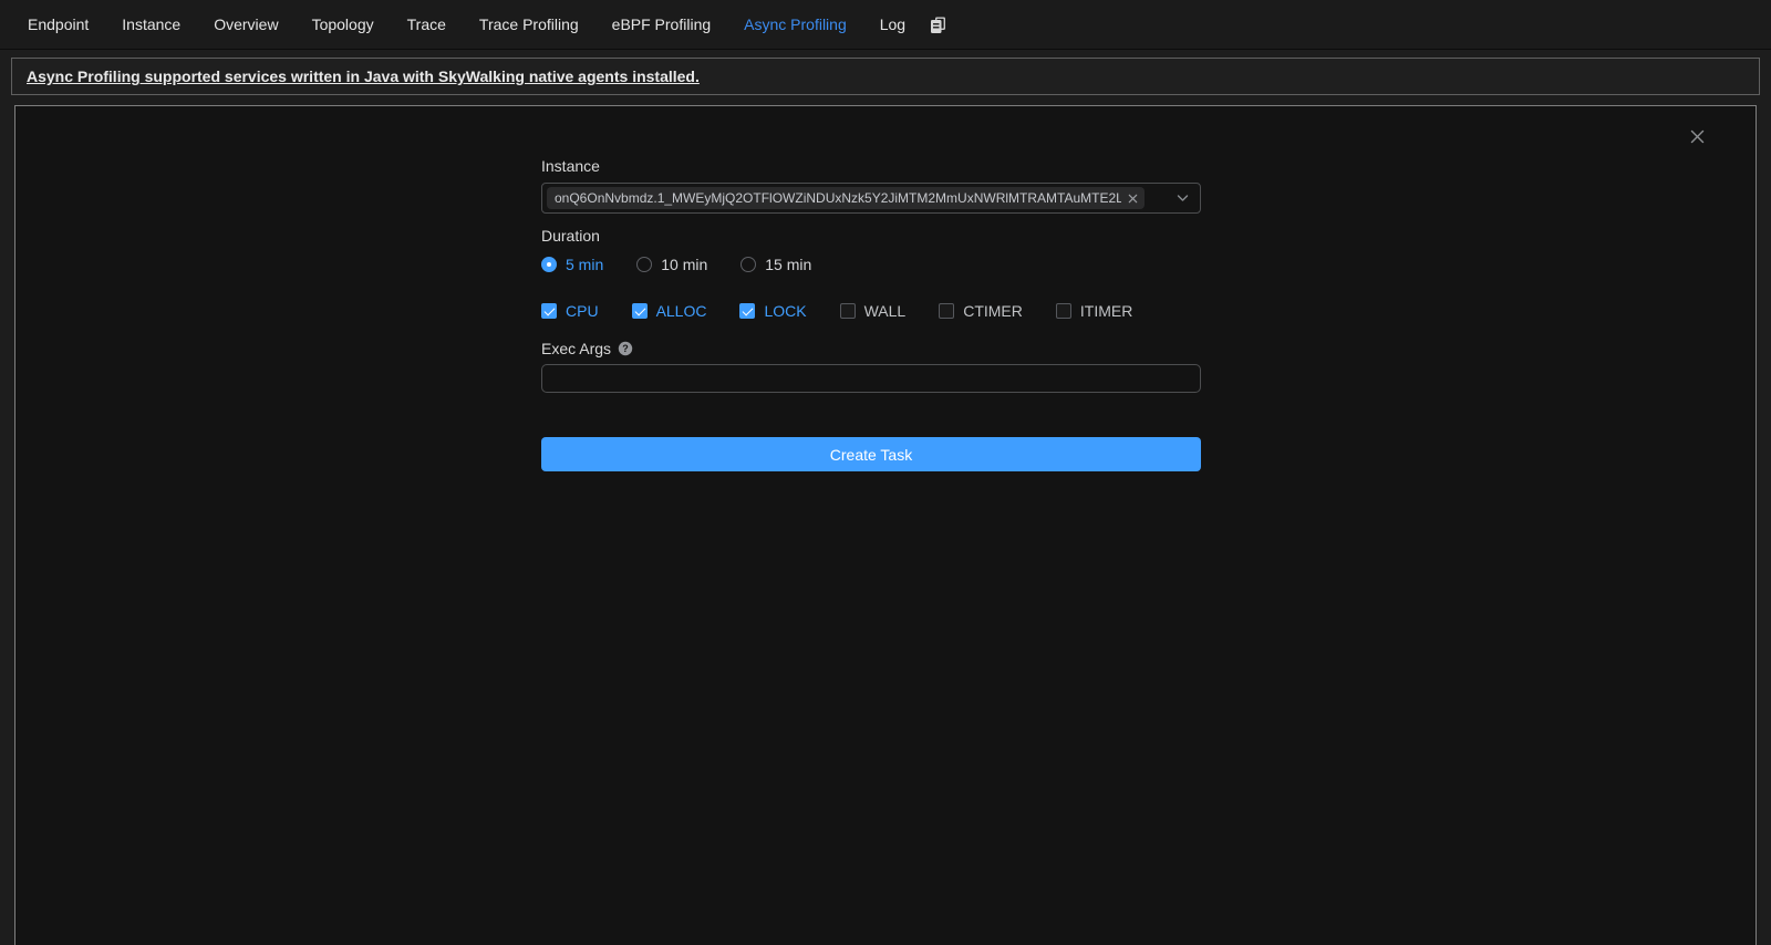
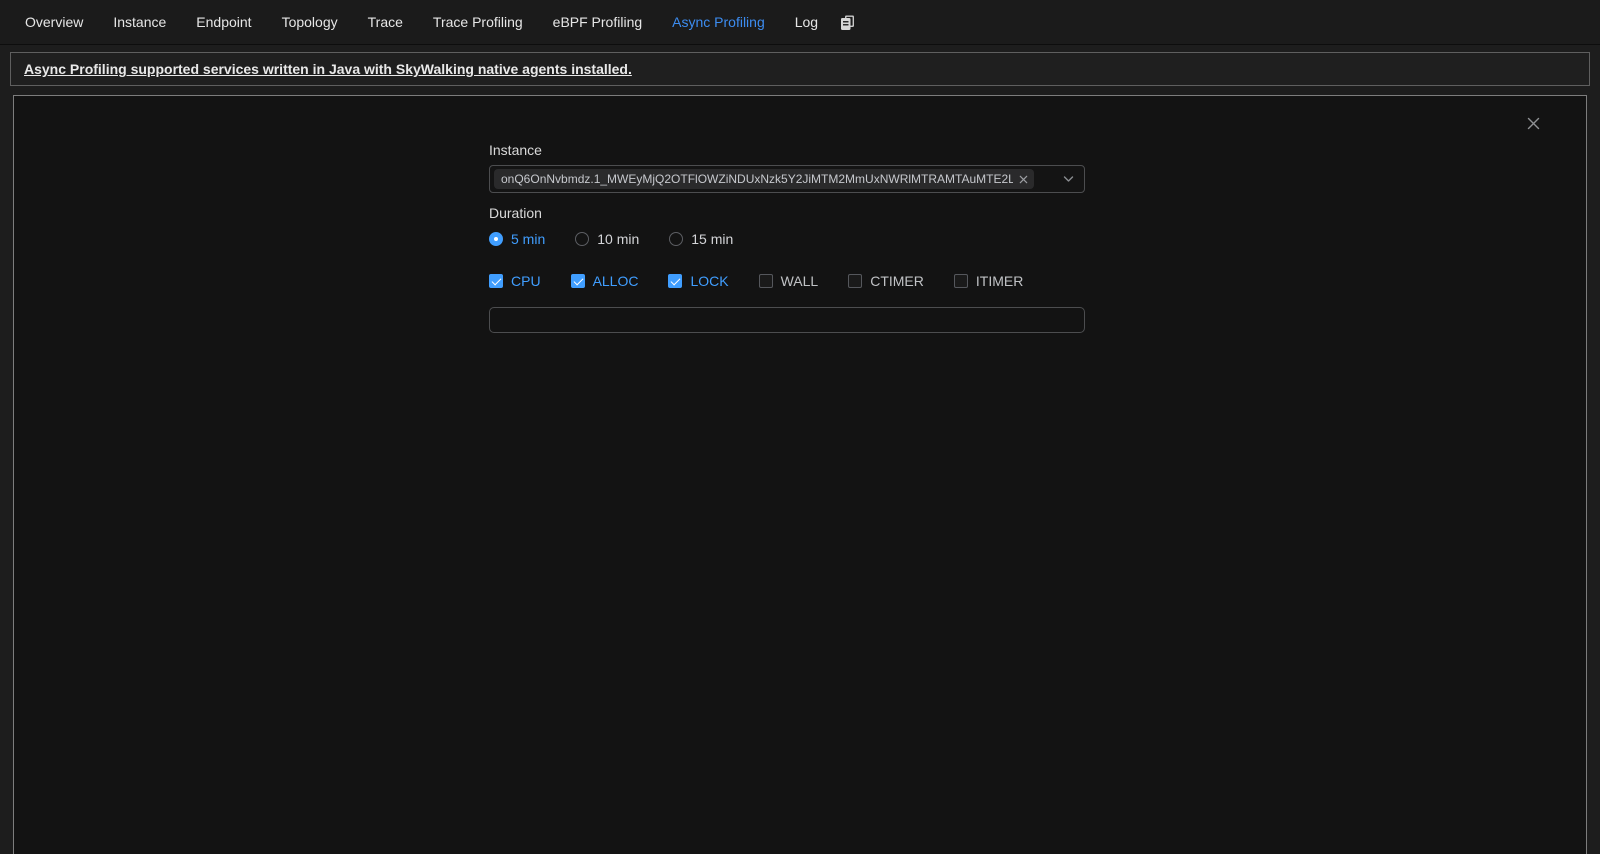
- Endpoint
+ Overview
  Instance
- Overview
+ Endpoint
  Topology
  Trace
  Trace Profiling
  eBPF Profiling
  Async Profiling
  Log
  Async Profiling supported services written in Java with SkyWalking native agents installed.
  Instance
  onQ6OnNvbmdz.1_MWEyMjQ2OTFlOWZiNDUxNzk5Y2JiMTM2MmUxNWRlMTRAMTAuMTE2L
  Duration
  5 min
  10 min
  15 min
  CPU
  ALLOC
  LOCK
  WALL
  CTIMER
  ITIMER
- Exec Args
- ?
- Create Task
